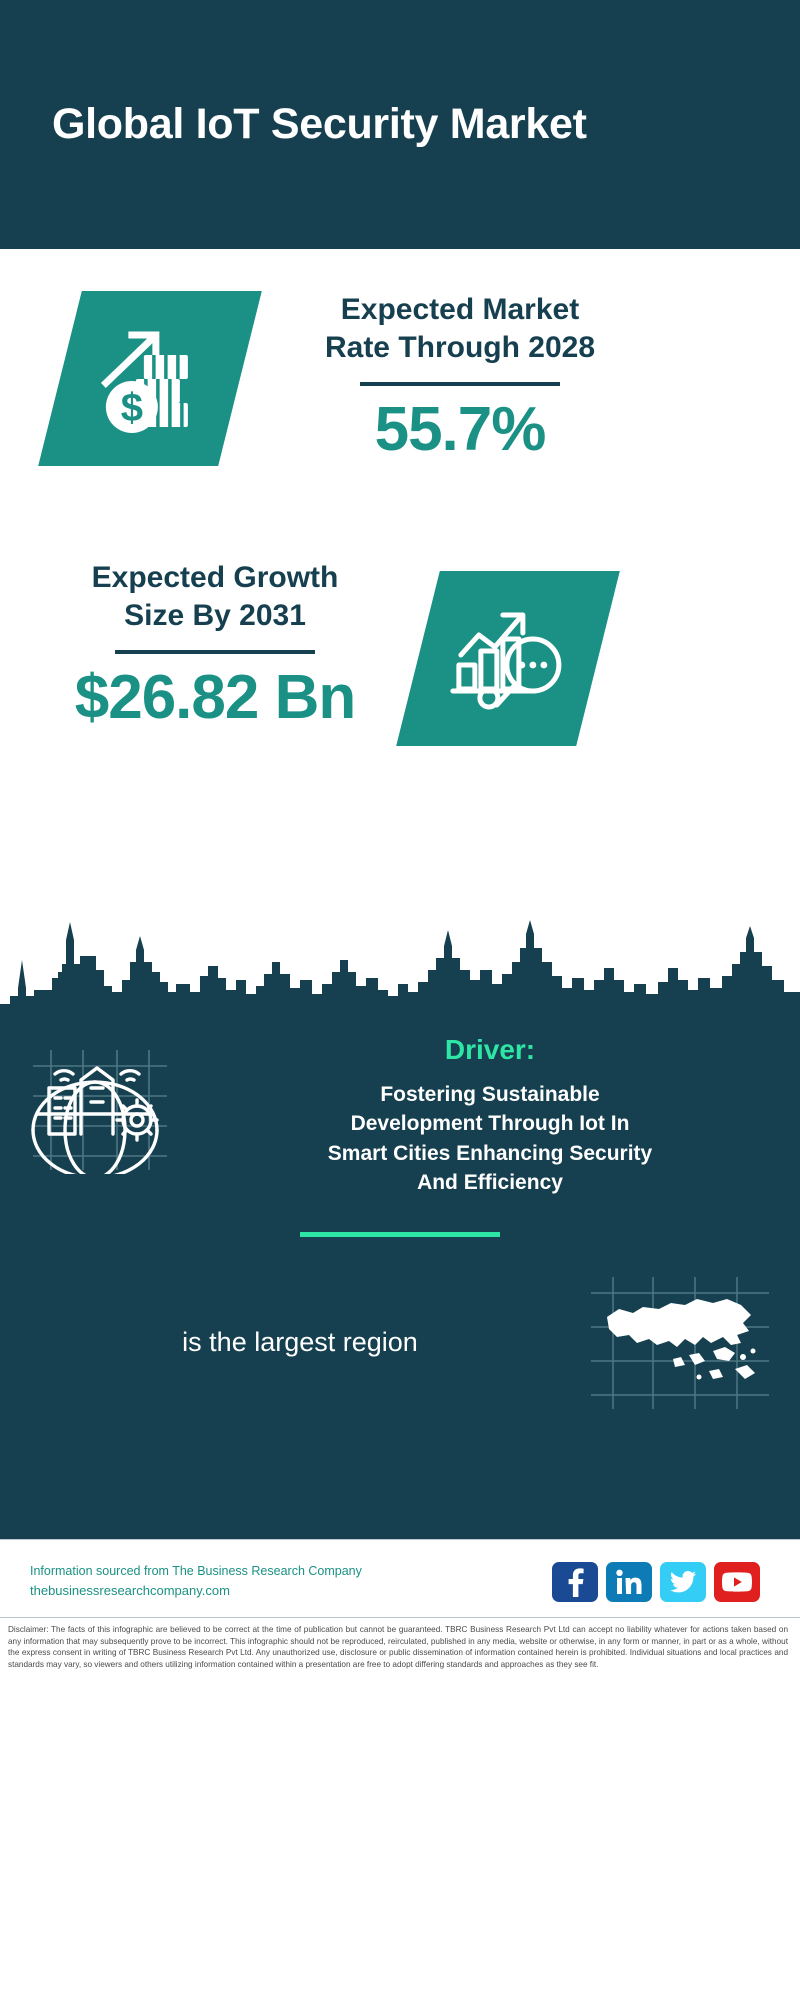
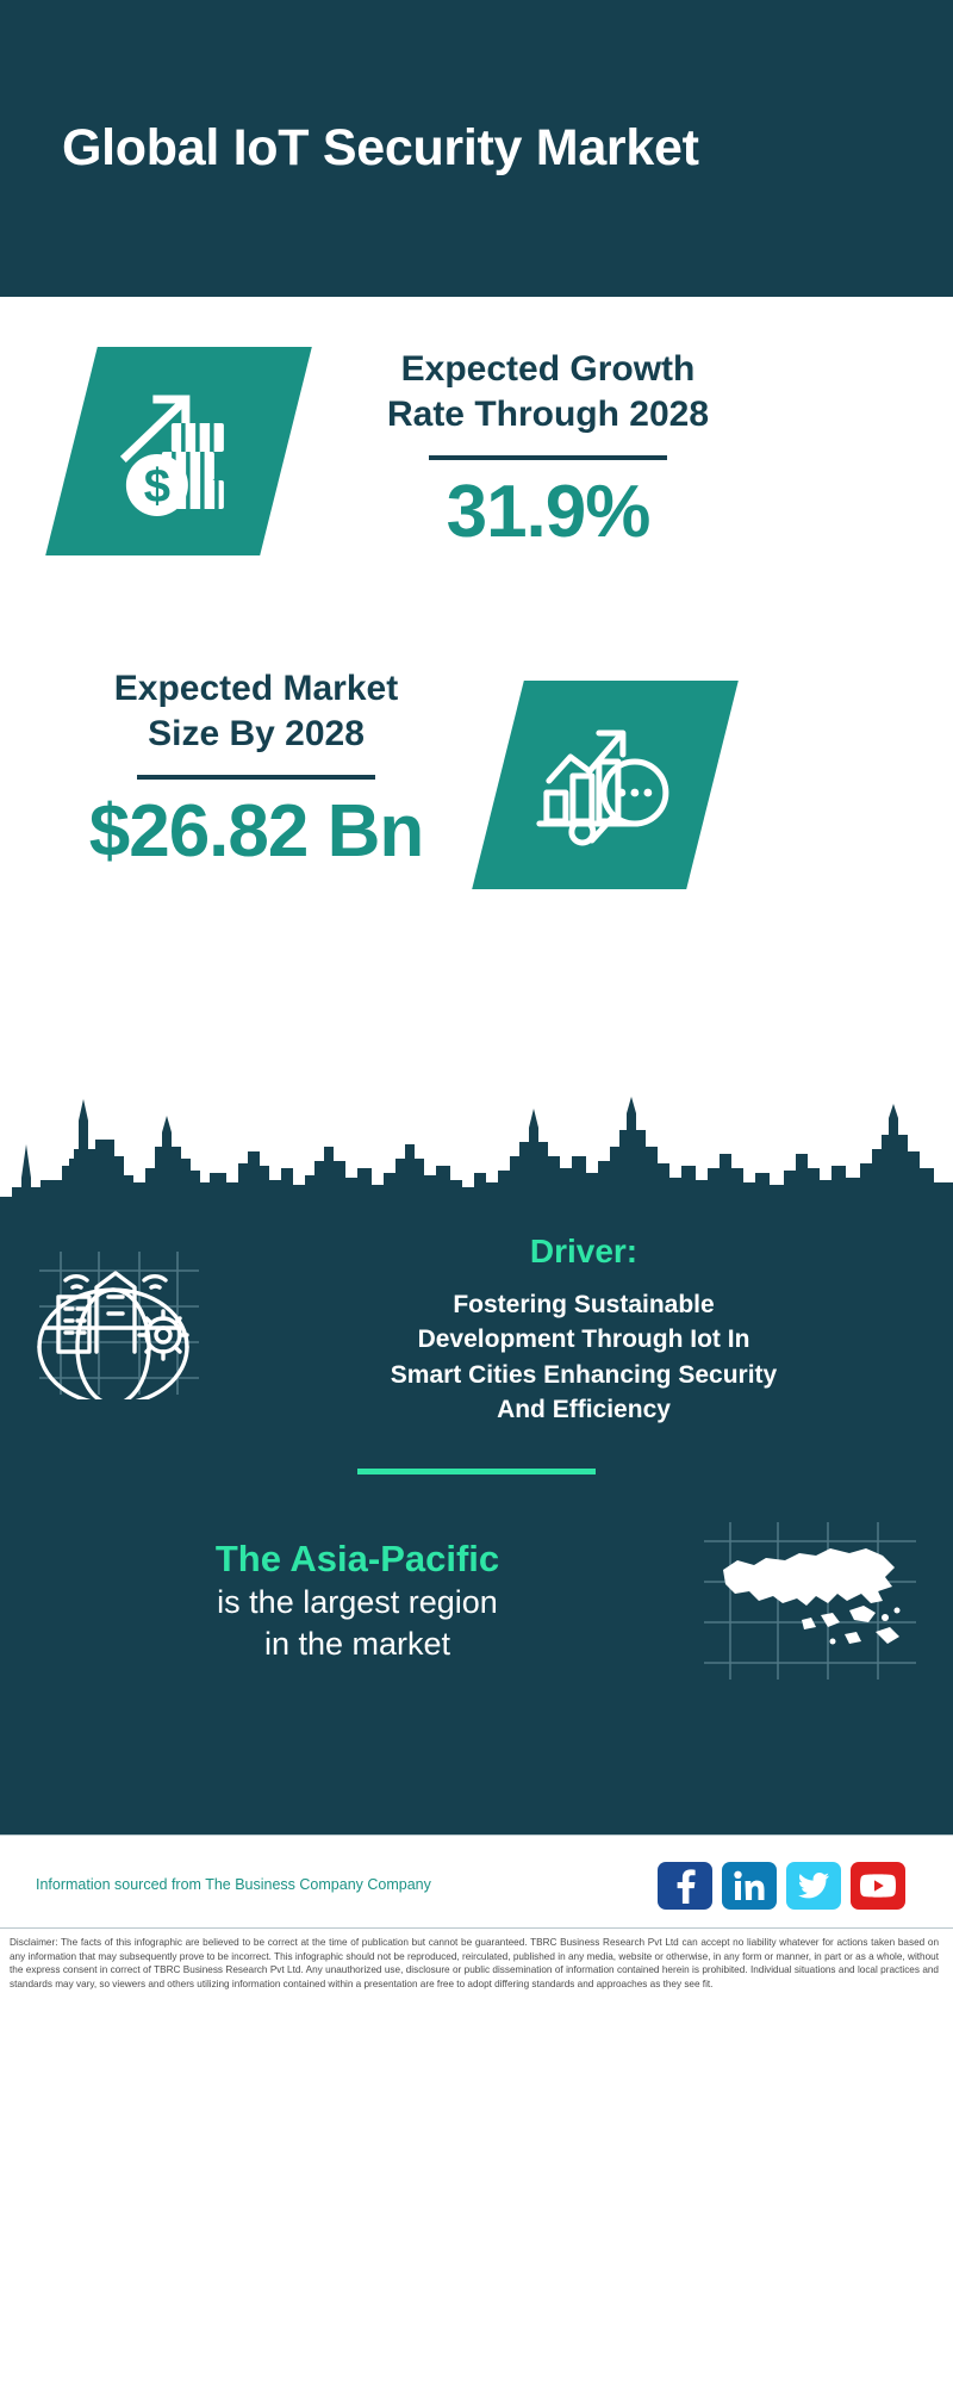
  Global IoT Security Market
- Expected Market
+ Expected Growth
  Rate Through 2028
- 55.7%
+ 31.9%
- Expected Growth
+ Expected Market
- Size By 2031
+ Size By 2028
  $26.82 Bn
  Driver:
  Fostering Sustainable
  Development Through Iot In
  Smart Cities Enhancing Security
  And Efficiency
+ The Asia-Pacific
  is the largest region
+ in the market
- Information sourced from The Business Research Company
+ Information sourced from The Business Company Company
- thebusinessresearchcompany.com
- Disclaimer: The facts of this infographic are believed to be correct at the time of publication but cannot be guaranteed. TBRC Business Research Pvt Ltd can accept no liability whatever for actions taken based on any information that may subsequently prove to be incorrect. This infographic should not be reproduced, reirculated, published in any media, website or otherwise, in any form or manner, in part or as a whole, without the express consent in writing of TBRC Business Research Pvt Ltd. Any unauthorized use, disclosure or public dissemination of information contained herein is prohibited. Individual situations and local practices and standards may vary, so viewers and others utilizing information contained within a presentation are free to adopt differing standards and approaches as they see fit.
+ Disclaimer: The facts of this infographic are believed to be correct at the time of publication but cannot be guaranteed. TBRC Business Research Pvt Ltd can accept no liability whatever for actions taken based on any information that may subsequently prove to be incorrect. This infographic should not be reproduced, reirculated, published in any media, website or otherwise, in any form or manner, in part or as a whole, without the express consent in correct of TBRC Business Research Pvt Ltd. Any unauthorized use, disclosure or public dissemination of information contained herein is prohibited. Individual situations and local practices and standards may vary, so viewers and others utilizing information contained within a presentation are free to adopt differing standards and approaches as they see fit.
